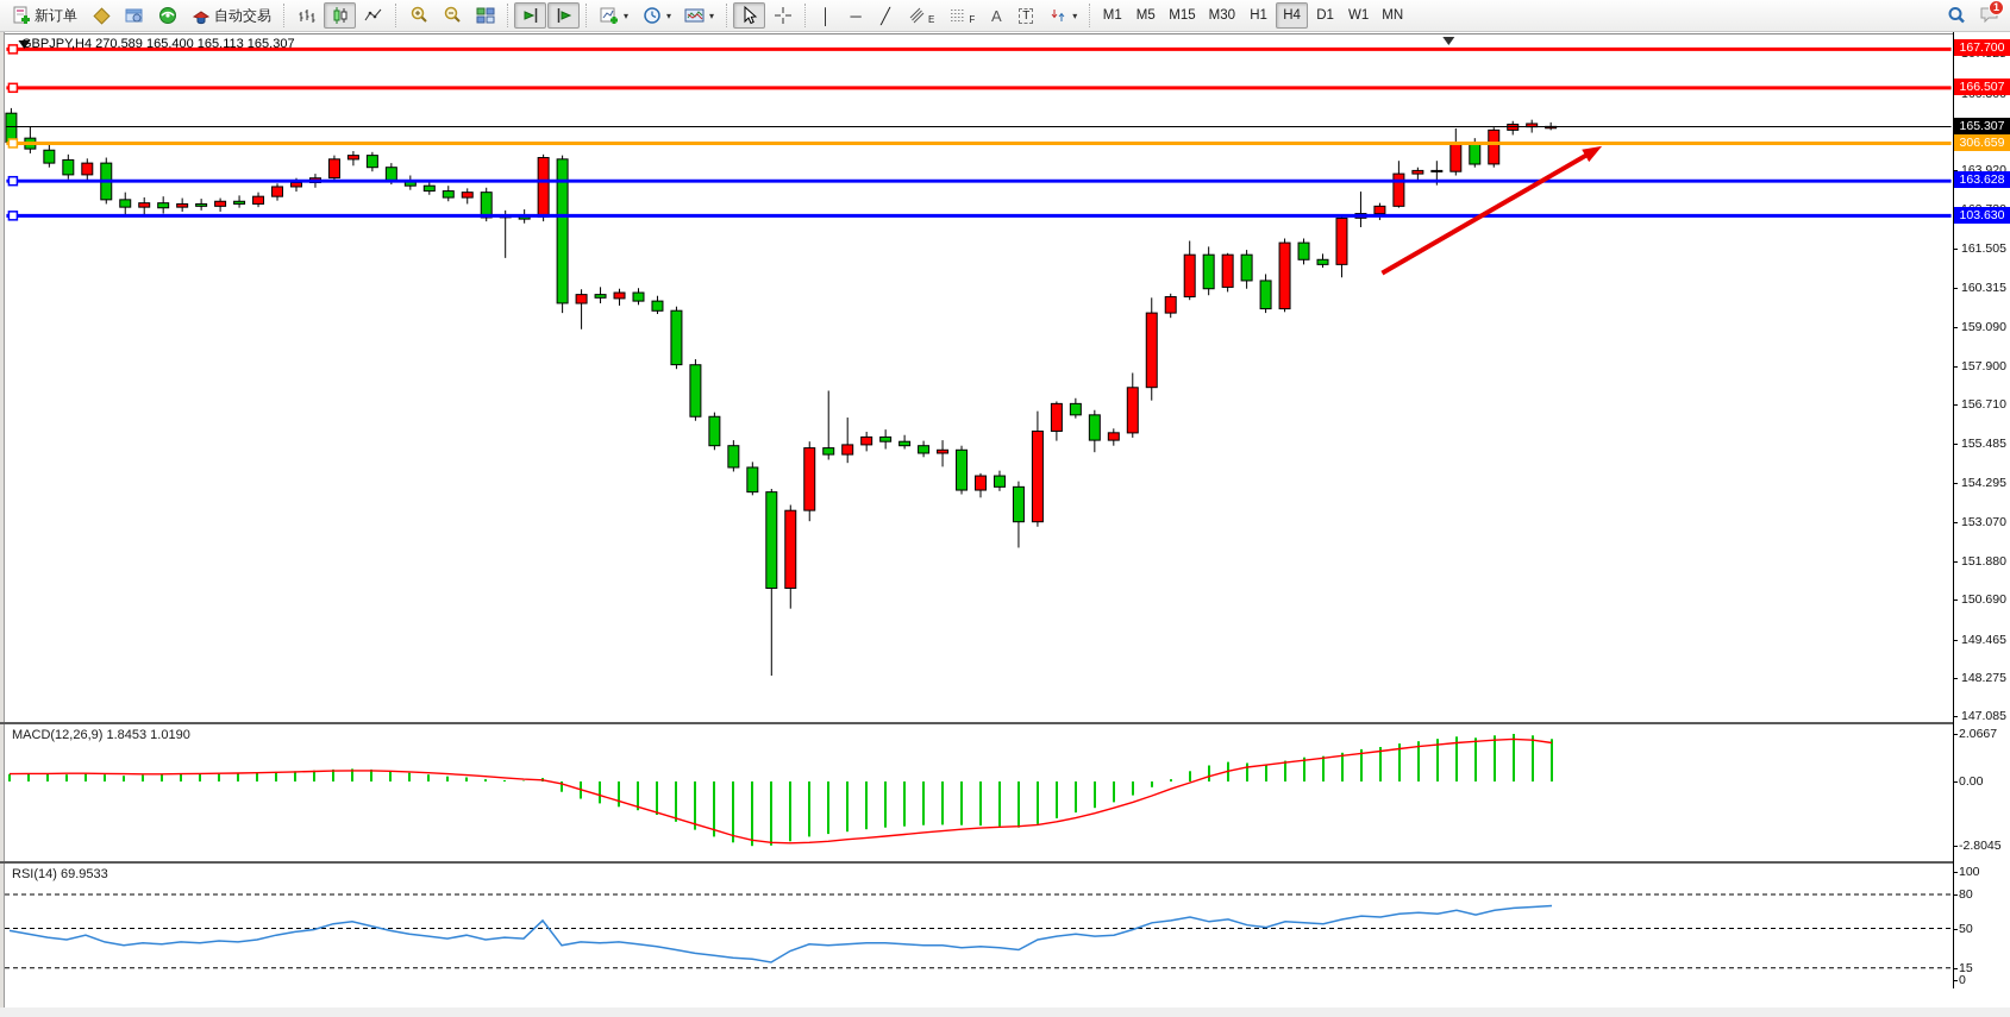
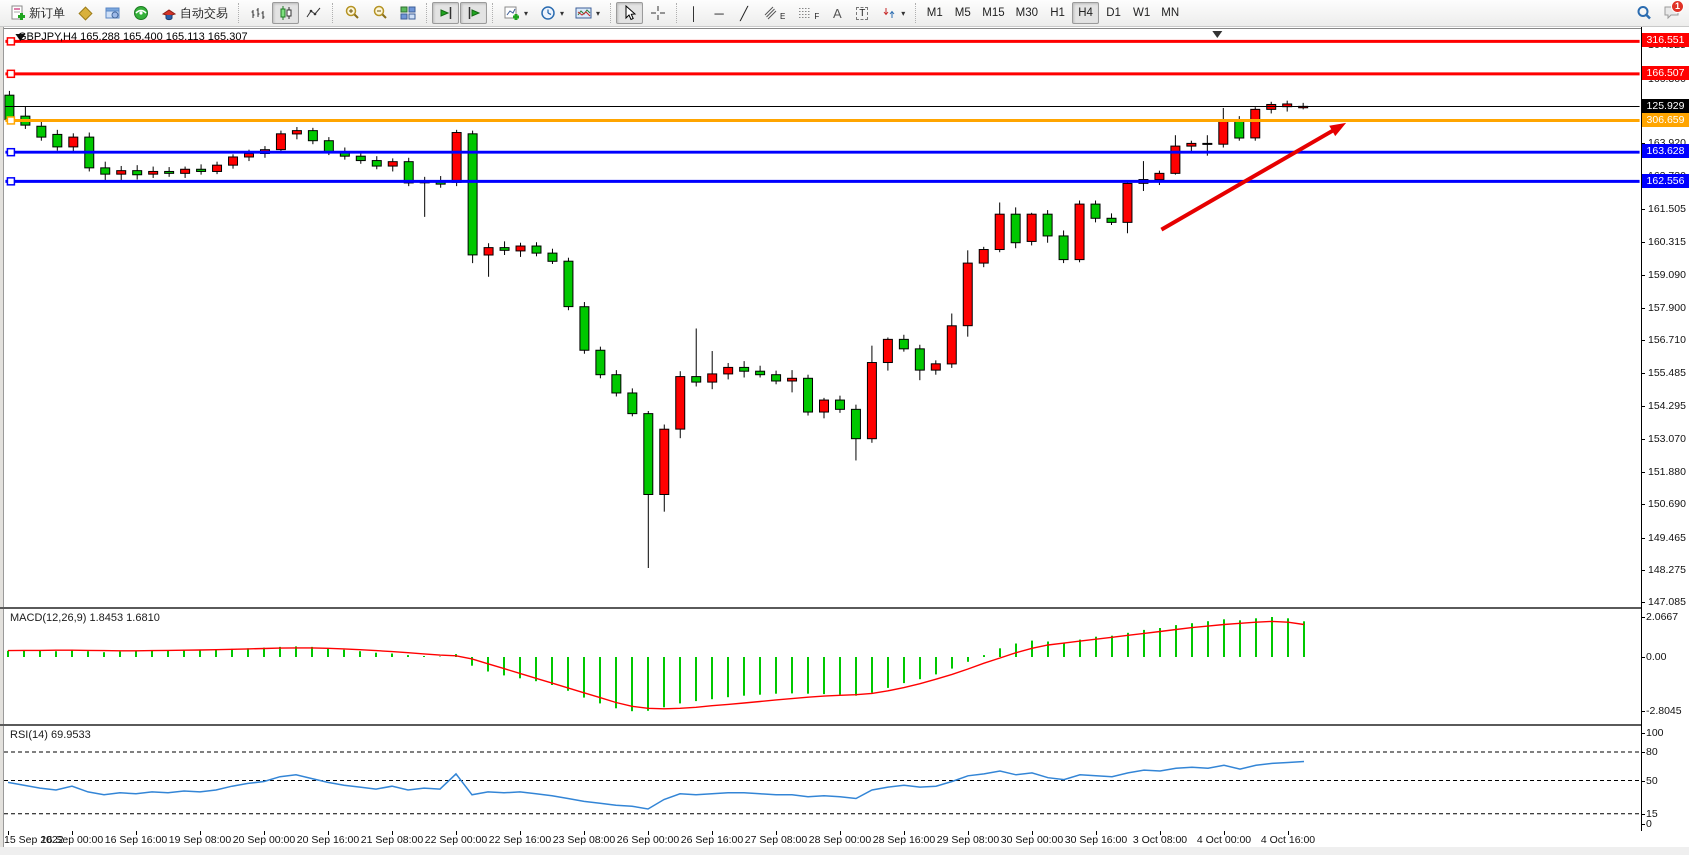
  新订单
  自动交易
  ▾
  ▾
  ▾
  │
  ─
  ╱
  E
  F
  A
  T
  ▾
  M1
  M5
  M15
  M30
  H1
  H4
  D1
  W1
  MN
  1
- GBPJPY,H4 270.589 165.400 165.113 165.307
+ GBPJPY,H4 165.288 165.400 165.113 165.307
- MACD(12,26,9) 1.8453 1.0190
+ MACD(12,26,9) 1.8453 1.6810
  RSI(14) 69.9533
+ 15 Sep 2022
+ 16 Sep 00:00
+ 16 Sep 16:00
+ 19 Sep 08:00
+ 20 Sep 00:00
+ 20 Sep 16:00
+ 21 Sep 08:00
+ 22 Sep 00:00
+ 22 Sep 16:00
+ 23 Sep 08:00
+ 26 Sep 00:00
+ 26 Sep 16:00
+ 27 Sep 08:00
+ 28 Sep 00:00
+ 28 Sep 16:00
+ 29 Sep 08:00
+ 30 Sep 00:00
+ 30 Sep 16:00
+ 3 Oct 08:00
+ 4 Oct 00:00
+ 4 Oct 16:00
  163.920
  161.505
  160.315
  159.090
  157.900
  156.710
  155.485
  154.295
  153.070
  151.880
  150.690
  149.465
  148.275
  147.085
  2.0667
  0.00
  -2.8045
  100
  80
  50
  15
  0
- 167.700
+ 316.551
  166.507
- 165.307
+ 125.929
  306.659
  163.628
- 103.630
+ 162.556
